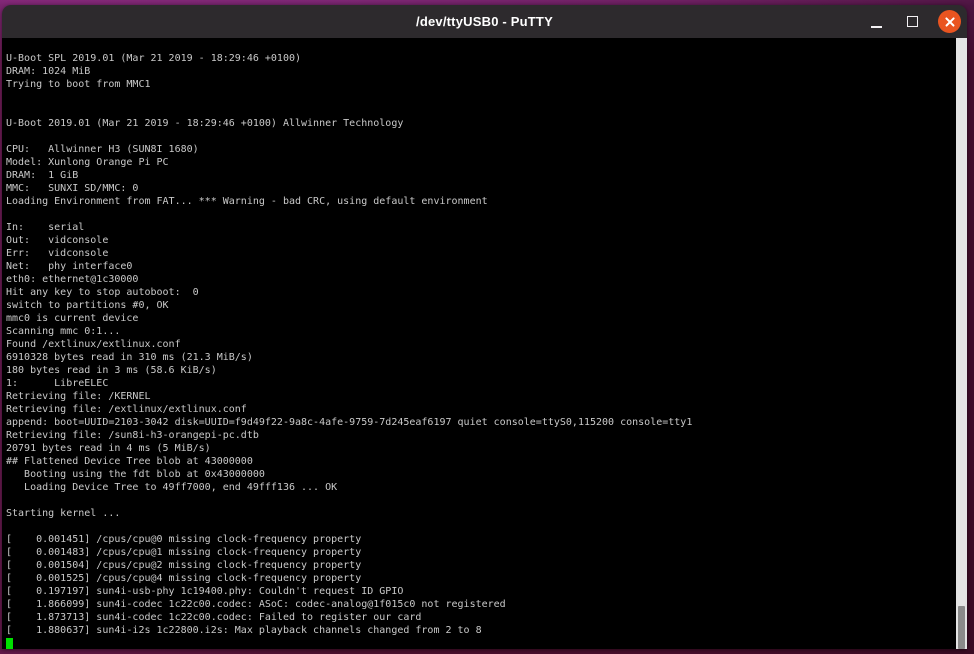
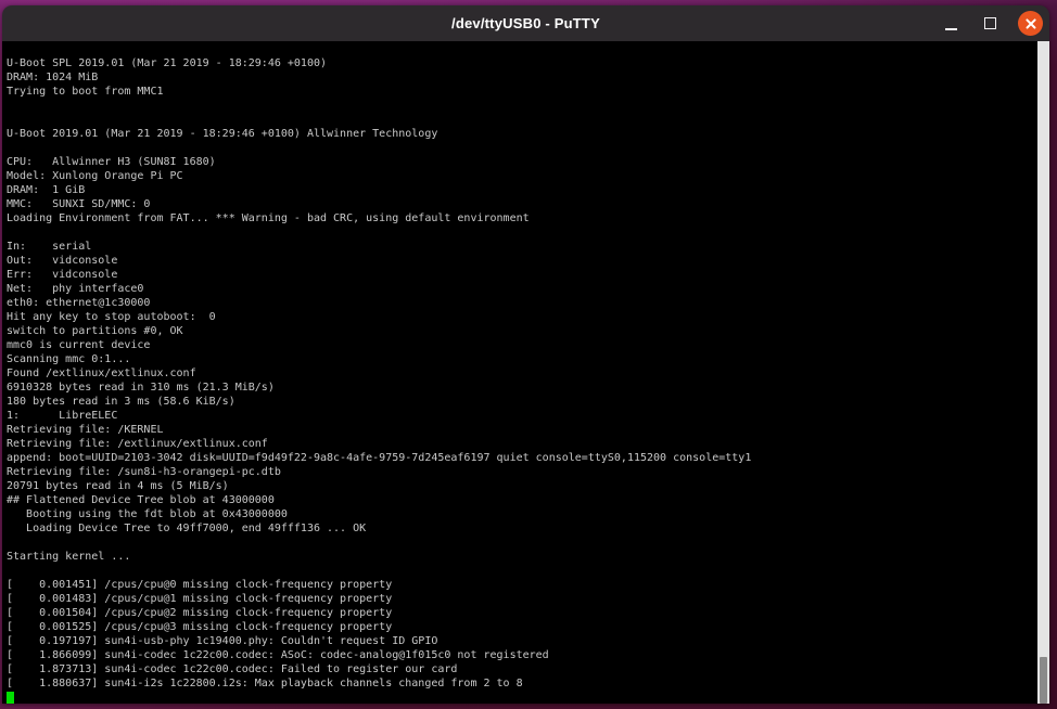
  /dev/ttyUSB0 - PuTTY
  U-Boot SPL 2019.01 (Mar 21 2019 - 18:29:46 +0100)
  DRAM: 1024 MiB
  Trying to boot from MMC1
  U-Boot 2019.01 (Mar 21 2019 - 18:29:46 +0100) Allwinner Technology
  CPU: Allwinner H3 (SUN8I 1680)
  Model: Xunlong Orange Pi PC
  DRAM: 1 GiB
  MMC: SUNXI SD/MMC: 0
  Loading Environment from FAT... *** Warning - bad CRC, using default environment
  In: serial
  Out: vidconsole
  Err: vidconsole
  Net: phy interface0
  eth0: ethernet@1c30000
  Hit any key to stop autoboot: 0
  switch to partitions #0, OK
  mmc0 is current device
  Scanning mmc 0:1...
  Found /extlinux/extlinux.conf
  6910328 bytes read in 310 ms (21.3 MiB/s)
  180 bytes read in 3 ms (58.6 KiB/s)
  1: LibreELEC
  Retrieving file: /KERNEL
  Retrieving file: /extlinux/extlinux.conf
  append: boot=UUID=2103-3042 disk=UUID=f9d49f22-9a8c-4afe-9759-7d245eaf6197 quiet console=ttyS0,115200 console=tty1
  Retrieving file: /sun8i-h3-orangepi-pc.dtb
  20791 bytes read in 4 ms (5 MiB/s)
  ## Flattened Device Tree blob at 43000000
  Booting using the fdt blob at 0x43000000
  Loading Device Tree to 49ff7000, end 49fff136 ... OK
  Starting kernel ...
  [ 0.001451] /cpus/cpu@0 missing clock-frequency property
  [ 0.001483] /cpus/cpu@1 missing clock-frequency property
  [ 0.001504] /cpus/cpu@2 missing clock-frequency property
- [ 0.001525] /cpus/cpu@4 missing clock-frequency property
+ [ 0.001525] /cpus/cpu@3 missing clock-frequency property
  [ 0.197197] sun4i-usb-phy 1c19400.phy: Couldn't request ID GPIO
  [ 1.866099] sun4i-codec 1c22c00.codec: ASoC: codec-analog@1f015c0 not registered
  [ 1.873713] sun4i-codec 1c22c00.codec: Failed to register our card
  [ 1.880637] sun4i-i2s 1c22800.i2s: Max playback channels changed from 2 to 8
